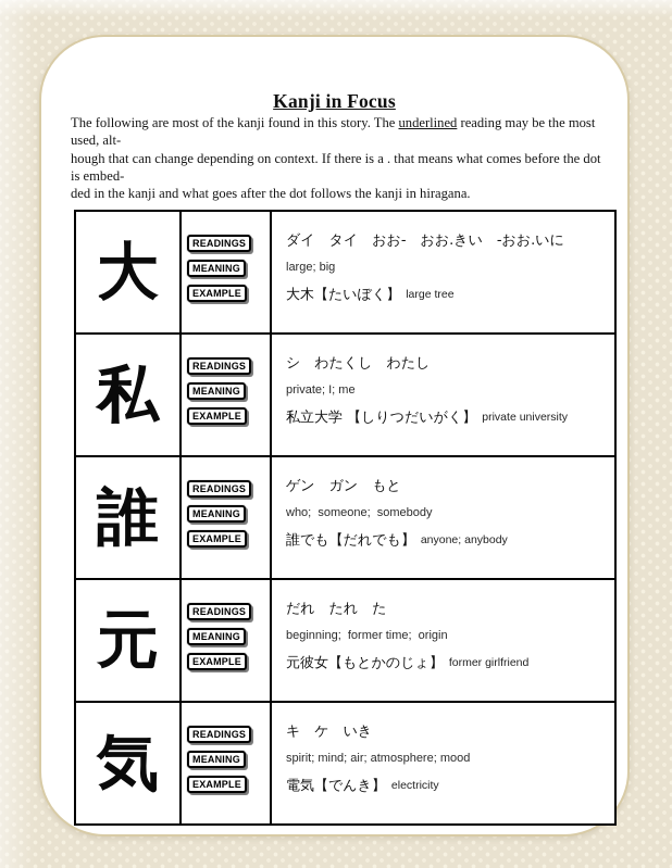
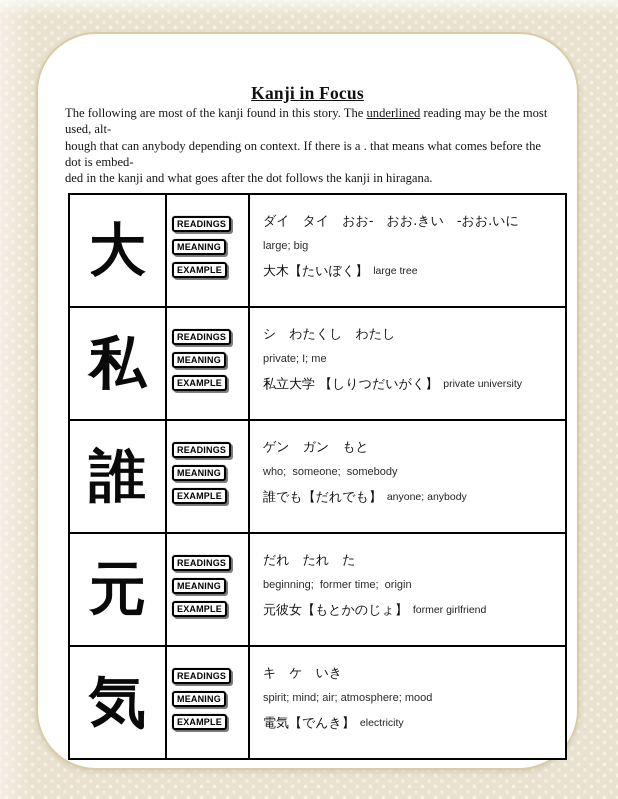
  Kanji in Focus
  The following are most of the kanji found in this story. The underlined reading may be the most used, alt-
- hough that can change depending on context. If there is a . that means what comes before the dot is embed-
+ hough that can anybody depending on context. If there is a . that means what comes before the dot is embed-
  ded in the kanji and what goes after the dot follows the kanji in hiragana.
  大
  READINGS
  MEANING
  EXAMPLE
  ダイ タイ おお- おお.きい -おお.いに
  large; big
  大木【たいぼく】
  large tree
  私
  READINGS
  MEANING
  EXAMPLE
  シ わたくし わたし
  private; I; me
  私立大学 【しりつだいがく】
  private university
  誰
  READINGS
  MEANING
  EXAMPLE
  ゲン ガン もと
  who; someone; somebody
  誰でも【だれでも】
  anyone; anybody
  元
  READINGS
  MEANING
  EXAMPLE
  だれ たれ た
  beginning; former time; origin
  元彼女【もとかのじょ】
  former girlfriend
  気
  READINGS
  MEANING
  EXAMPLE
  キ ケ いき
  spirit; mind; air; atmosphere; mood
  電気【でんき】
  electricity
